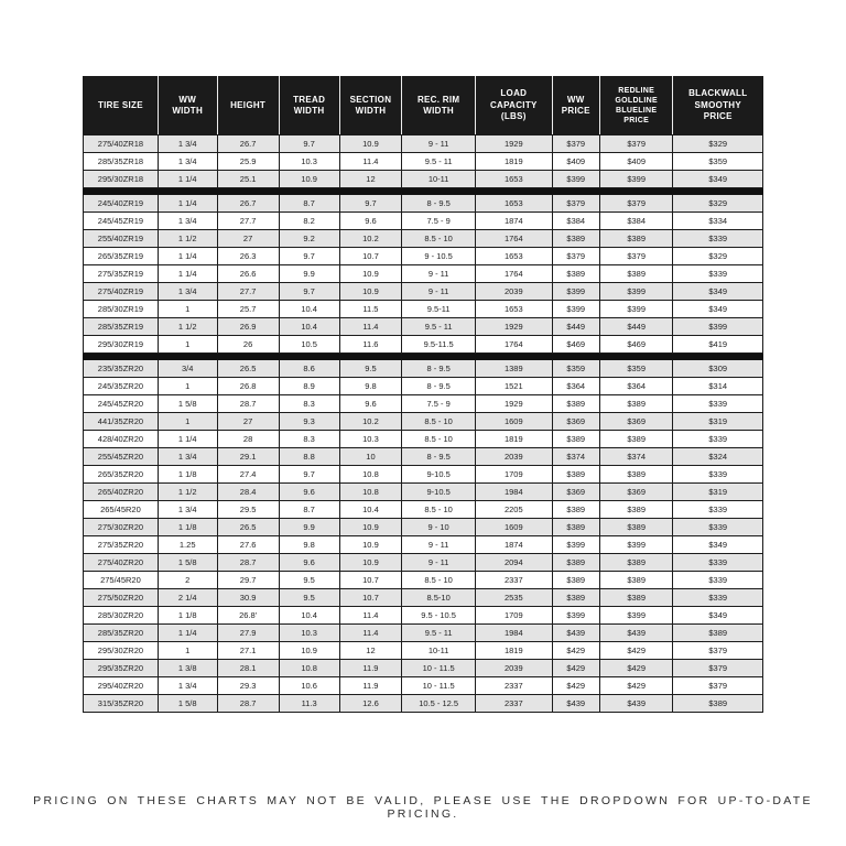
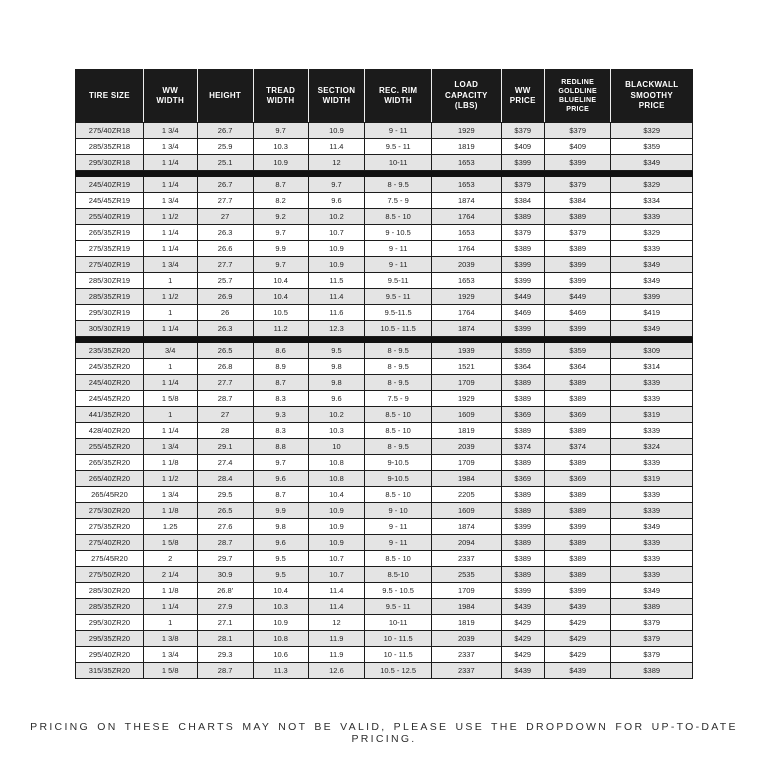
  TIRE SIZE	WW WIDTH	HEIGHT	TREAD WIDTH	SECTION WIDTH	REC. RIM WIDTH	LOAD CAPACITY (LBS)	WW PRICE		BLACKWALL SMOOTHY PRICE
  275/40ZR18	1 3/4	26.7	9.7	10.9	9 - 11	1929	$379	$379	$329
  285/35ZR18	1 3/4	25.9	10.3	11.4	9.5 - 11	1819	$409	$409	$359
  295/30ZR18	1 1/4	25.1	10.9	12	10-11	1653	$399	$399	$349
  245/40ZR19	1 1/4	26.7	8.7	9.7	8 - 9.5	1653	$379	$379	$329
  245/45ZR19	1 3/4	27.7	8.2	9.6	7.5 - 9	1874	$384	$384	$334
  255/40ZR19	1 1/2	27	9.2	10.2	8.5 - 10	1764	$389	$389	$339
  265/35ZR19	1 1/4	26.3	9.7	10.7	9 - 10.5	1653	$379	$379	$329
  275/35ZR19	1 1/4	26.6	9.9	10.9	9 - 11	1764	$389	$389	$339
  275/40ZR19	1 3/4	27.7	9.7	10.9	9 - 11	2039	$399	$399	$349
  285/30ZR19	1	25.7	10.4	11.5	9.5-11	1653	$399	$399	$349
  285/35ZR19	1 1/2	26.9	10.4	11.4	9.5 - 11	1929	$449	$449	$399
  295/30ZR19	1	26	10.5	11.6	9.5-11.5	1764	$469	$469	$419
+ 305/30ZR19	1 1/4	26.3	11.2	12.3	10.5 - 11.5	1874	$399	$399	$349
- 235/35ZR20	3/4	26.5	8.6	9.5	8 - 9.5	1389	$359	$359	$309
+ 235/35ZR20	3/4	26.5	8.6	9.5	8 - 9.5	1939	$359	$359	$309
  245/35ZR20	1	26.8	8.9	9.8	8 - 9.5	1521	$364	$364	$314
+ 245/40ZR20	1 1/4	27.7	8.7	9.8	8 - 9.5	1709	$389	$389	$339
  245/45ZR20	1 5/8	28.7	8.3	9.6	7.5 - 9	1929	$389	$389	$339
  441/35ZR20	1	27	9.3	10.2	8.5 - 10	1609	$369	$369	$319
  428/40ZR20	1 1/4	28	8.3	10.3	8.5 - 10	1819	$389	$389	$339
  255/45ZR20	1 3/4	29.1	8.8	10	8 - 9.5	2039	$374	$374	$324
  265/35ZR20	1 1/8	27.4	9.7	10.8	9-10.5	1709	$389	$389	$339
  265/40ZR20	1 1/2	28.4	9.6	10.8	9-10.5	1984	$369	$369	$319
  265/45R20	1 3/4	29.5	8.7	10.4	8.5 - 10	2205	$389	$389	$339
  275/30ZR20	1 1/8	26.5	9.9	10.9	9 - 10	1609	$389	$389	$339
  275/35ZR20	1.25	27.6	9.8	10.9	9 - 11	1874	$399	$399	$349
  275/40ZR20	1 5/8	28.7	9.6	10.9	9 - 11	2094	$389	$389	$339
  275/45R20	2	29.7	9.5	10.7	8.5 - 10	2337	$389	$389	$339
  275/50ZR20	2 1/4	30.9	9.5	10.7	8.5-10	2535	$389	$389	$339
  285/30ZR20	1 1/8	26.8'	10.4	11.4	9.5 - 10.5	1709	$399	$399	$349
  285/35ZR20	1 1/4	27.9	10.3	11.4	9.5 - 11	1984	$439	$439	$389
  295/30ZR20	1	27.1	10.9	12	10-11	1819	$429	$429	$379
  295/35ZR20	1 3/8	28.1	10.8	11.9	10 - 11.5	2039	$429	$429	$379
  295/40ZR20	1 3/4	29.3	10.6	11.9	10 - 11.5	2337	$429	$429	$379
  315/35ZR20	1 5/8	28.7	11.3	12.6	10.5 - 12.5	2337	$439	$439	$389
  PRICING ON THESE CHARTS MAY NOT BE VALID, PLEASE USE THE DROPDOWN FOR UP-TO-DATE PRICING.
